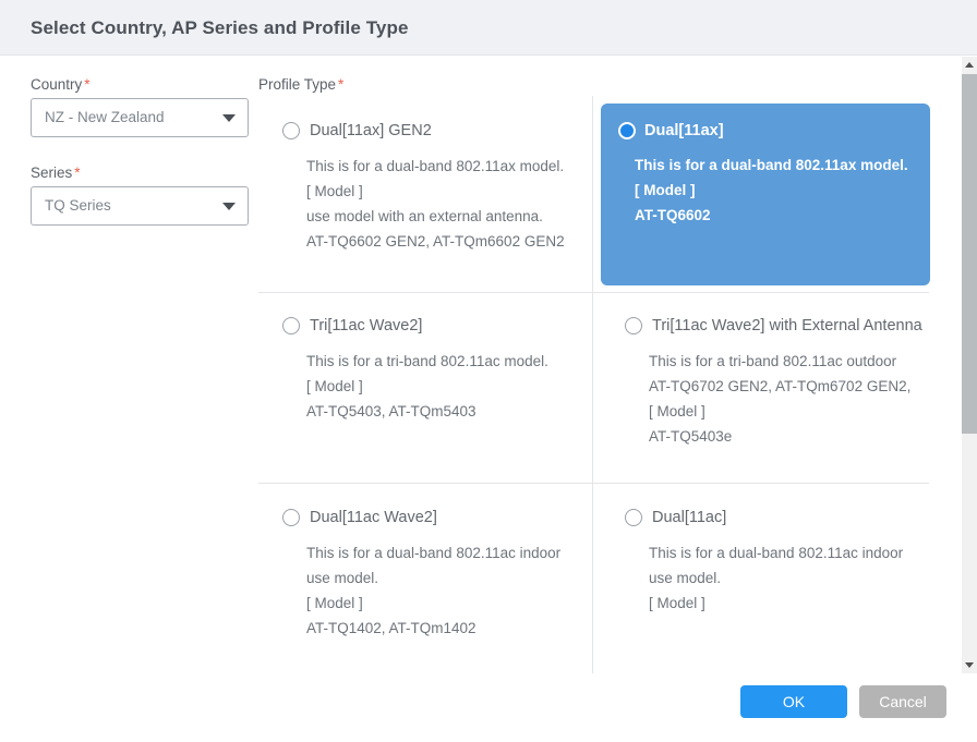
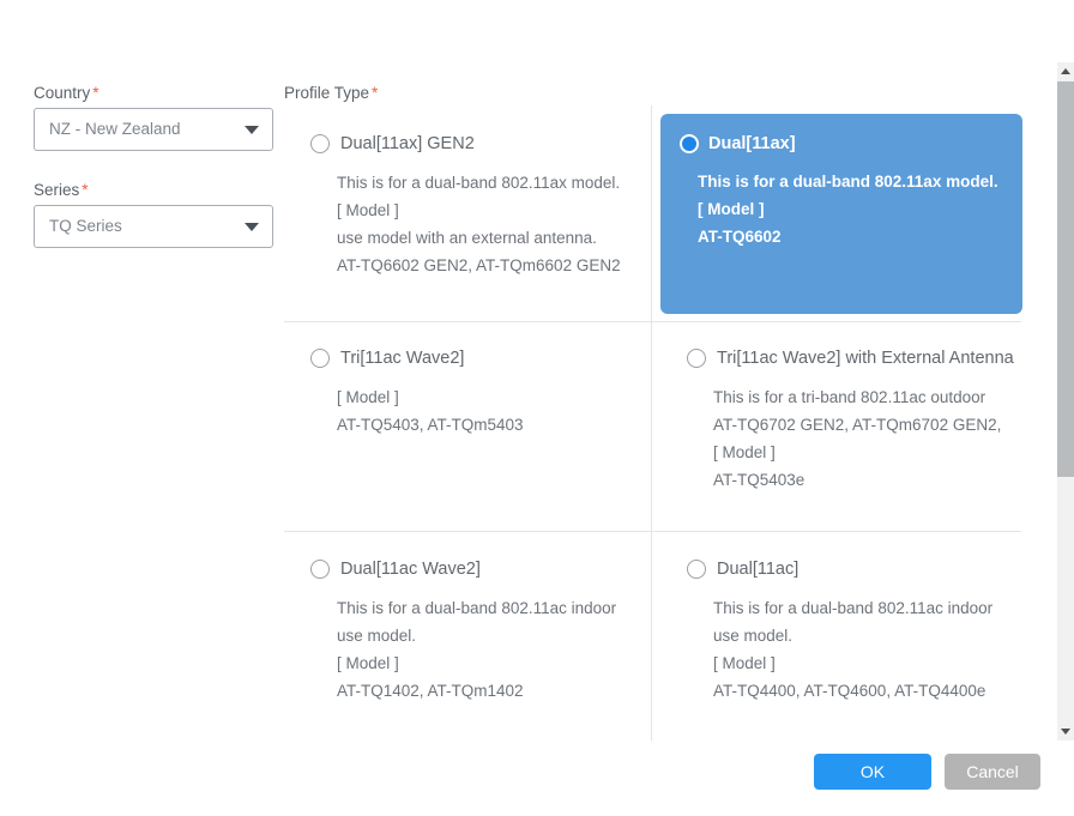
- Select Country, AP Series and Profile Type
  Country *
  NZ - New Zealand
  Series *
  TQ Series
  Profile Type *
  Dual[11ax] GEN2
  This is for a dual-band 802.11ax model.
  [ Model ]
  use model with an external antenna.
  AT-TQ6602 GEN2, AT-TQm6602 GEN2
  Dual[11ax]
  This is for a dual-band 802.11ax model.
  [ Model ]
  AT-TQ6602
  Tri[11ac Wave2]
- This is for a tri-band 802.11ac model.
  [ Model ]
  AT-TQ5403, AT-TQm5403
  Tri[11ac Wave2] with External Antenna
  This is for a tri-band 802.11ac outdoor
  AT-TQ6702 GEN2, AT-TQm6702 GEN2,
  [ Model ]
  AT-TQ5403e
  Dual[11ac Wave2]
  This is for a dual-band 802.11ac indoor
  use model.
  [ Model ]
  AT-TQ1402, AT-TQm1402
  Dual[11ac]
  This is for a dual-band 802.11ac indoor
  use model.
  [ Model ]
+ AT-TQ4400, AT-TQ4600, AT-TQ4400e
  OK
  Cancel
